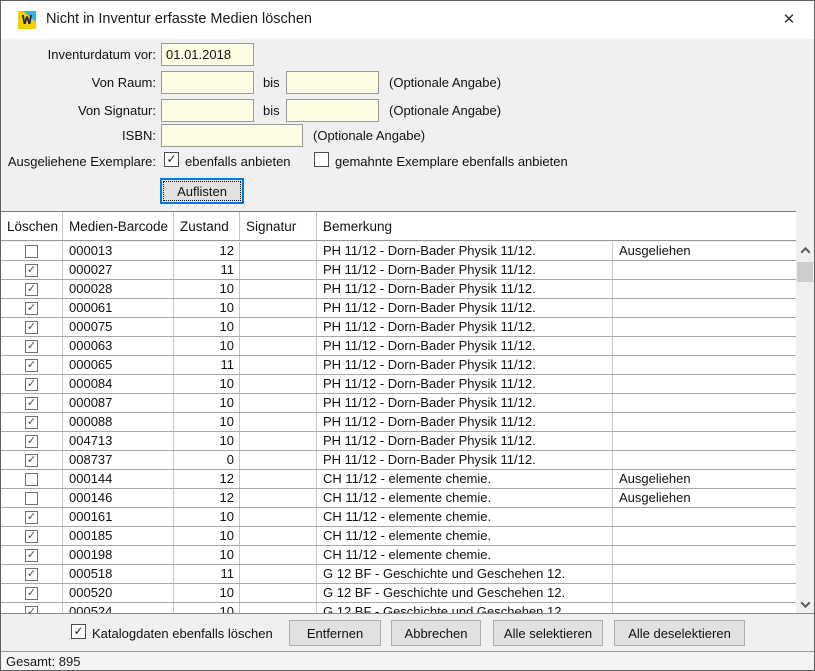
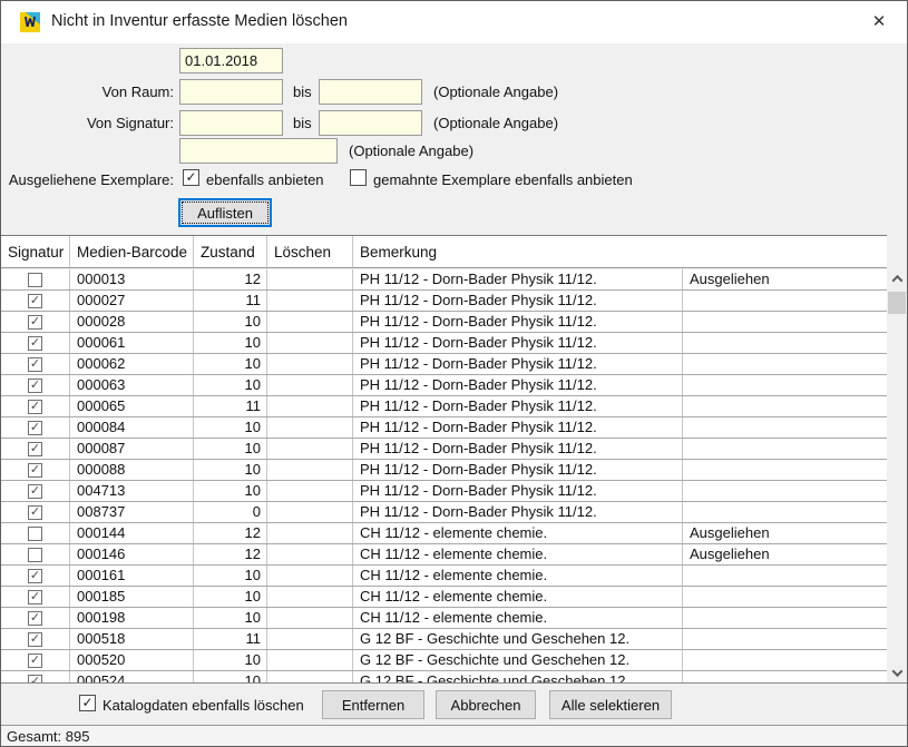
  Nicht in Inventur erfasste Medien löschen
  ✕
- Inventurdatum vor:
  01.01.2018
  Von Raum:
  bis
  (Optionale Angabe)
  Von Signatur:
  bis
  (Optionale Angabe)
- ISBN:
  (Optionale Angabe)
  Ausgeliehene Exemplare:
  ✓
  ebenfalls anbieten
  gemahnte Exemplare ebenfalls anbieten
  Auflisten
- Löschen
+ Signatur
  Medien-Barcode
  Zustand
- Signatur
+ Löschen
  Bemerkung
  000013
  12
  PH 11/12 - Dorn-Bader Physik 11/12.
  Ausgeliehen
  ✓
  000027
  11
  PH 11/12 - Dorn-Bader Physik 11/12.
  ✓
  000028
  10
  PH 11/12 - Dorn-Bader Physik 11/12.
  ✓
  000061
  10
  PH 11/12 - Dorn-Bader Physik 11/12.
  ✓
- 000075
+ 000062
  10
  PH 11/12 - Dorn-Bader Physik 11/12.
  ✓
  000063
  10
  PH 11/12 - Dorn-Bader Physik 11/12.
  ✓
  000065
  11
  PH 11/12 - Dorn-Bader Physik 11/12.
  ✓
  000084
  10
  PH 11/12 - Dorn-Bader Physik 11/12.
  ✓
  000087
  10
  PH 11/12 - Dorn-Bader Physik 11/12.
  ✓
  000088
  10
  PH 11/12 - Dorn-Bader Physik 11/12.
  ✓
  004713
  10
  PH 11/12 - Dorn-Bader Physik 11/12.
  ✓
  008737
  0
  PH 11/12 - Dorn-Bader Physik 11/12.
  000144
  12
  CH 11/12 - elemente chemie.
  Ausgeliehen
  000146
  12
  CH 11/12 - elemente chemie.
  Ausgeliehen
  ✓
  000161
  10
  CH 11/12 - elemente chemie.
  ✓
  000185
  10
  CH 11/12 - elemente chemie.
  ✓
  000198
  10
  CH 11/12 - elemente chemie.
  ✓
  000518
  11
  G 12 BF - Geschichte und Geschehen 12.
  ✓
  000520
  10
  G 12 BF - Geschichte und Geschehen 12.
  ✓
  000524
  10
  G 12 BF - Geschichte und Geschehen 12.
  ✓
  Katalogdaten ebenfalls löschen
  Entfernen
  Abbrechen
  Alle selektieren
- Alle deselektieren
  Gesamt: 895
